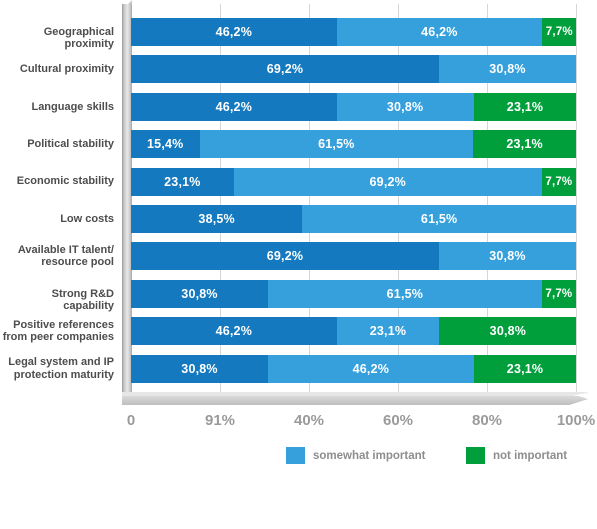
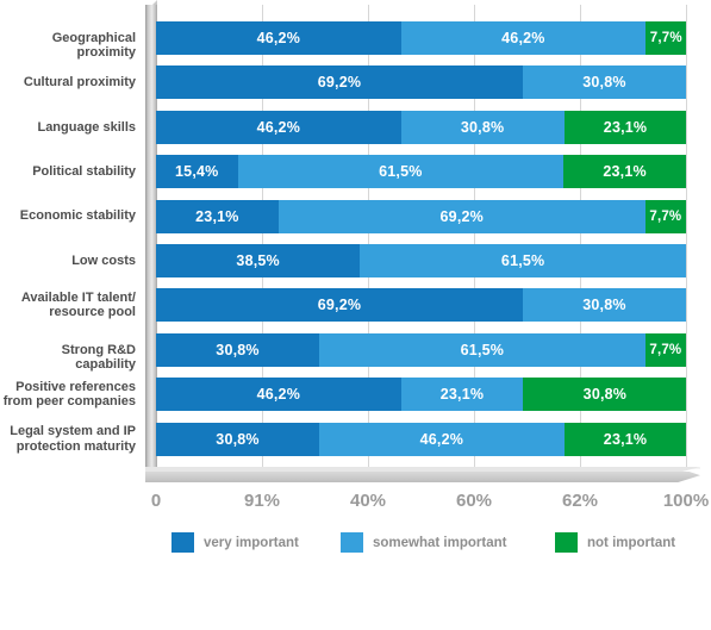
  Geographical proximity
  Cultural proximity
  Language skills
  Political stability
  Economic stability
  Low costs
  Available IT talent/
  resource pool
  Strong R&D capability
  Positive references
  from peer companies
  Legal system and IP
  protection maturity
  46,2%
  46,2%
  7,7%
  69,2%
  30,8%
  46,2%
  30,8%
  23,1%
  15,4%
  61,5%
  23,1%
  23,1%
  69,2%
  7,7%
  38,5%
  61,5%
  69,2%
  30,8%
  30,8%
  61,5%
  7,7%
  46,2%
  23,1%
  30,8%
  30,8%
  46,2%
  23,1%
  0
  91%
  40%
  60%
- 80%
+ 62%
  100%
+ very important
  somewhat important
  not important
